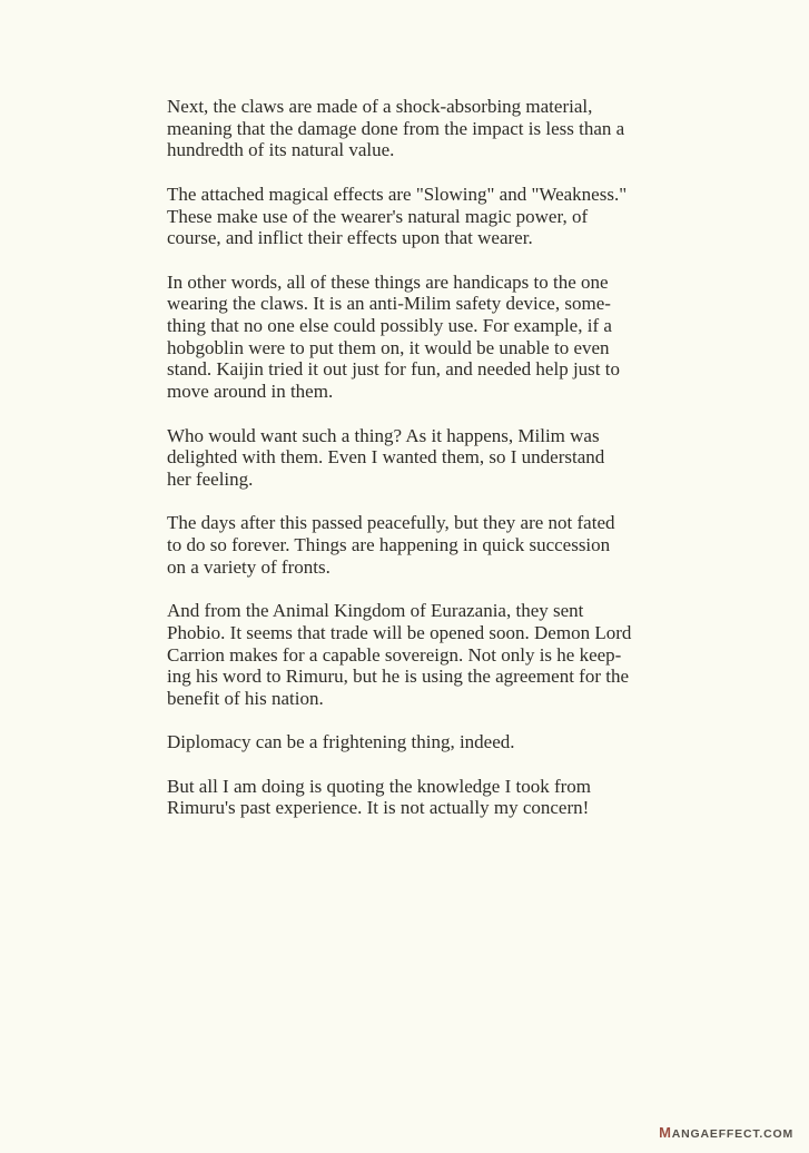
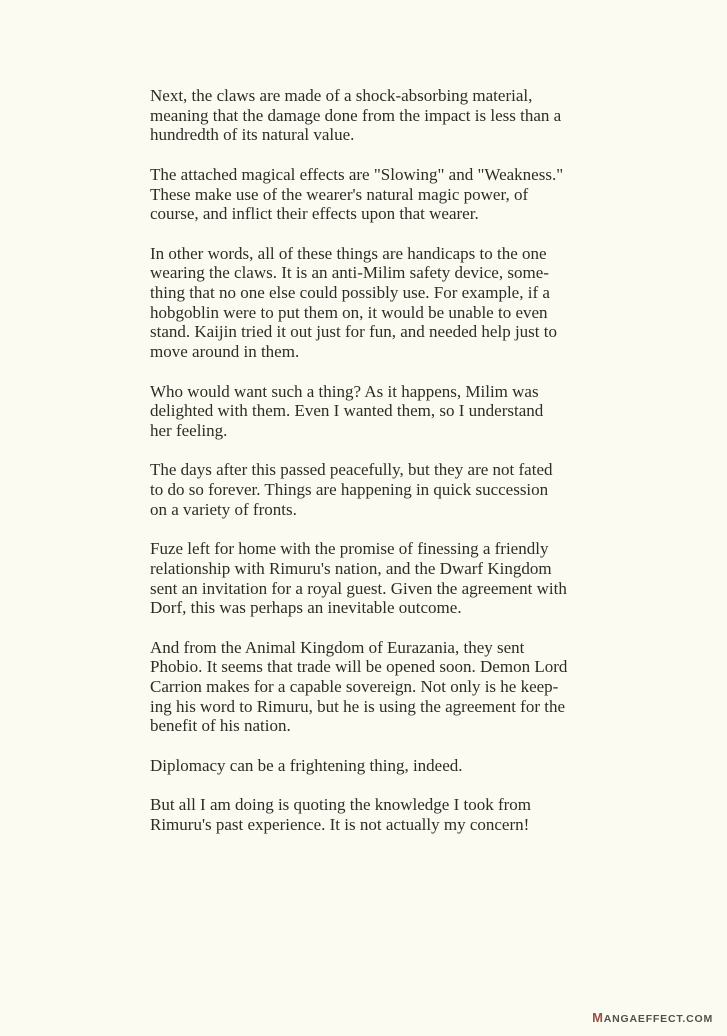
  Next, the claws are made of a shock-absorbing material,
  meaning that the damage done from the impact is less than a
  hundredth of its natural value.
  The attached magical effects are "Slowing" and "Weakness."
  These make use of the wearer's natural magic power, of
  course, and inflict their effects upon that wearer.
  In other words, all of these things are handicaps to the one
  wearing the claws. It is an anti-Milim safety device, some-
  thing that no one else could possibly use. For example, if a
  hobgoblin were to put them on, it would be unable to even
  stand. Kaijin tried it out just for fun, and needed help just to
  move around in them.
  Who would want such a thing? As it happens, Milim was
  delighted with them. Even I wanted them, so I understand
  her feeling.
  The days after this passed peacefully, but they are not fated
  to do so forever. Things are happening in quick succession
  on a variety of fronts.
+ Fuze left for home with the promise of finessing a friendly
+ relationship with Rimuru's nation, and the Dwarf Kingdom
+ sent an invitation for a royal guest. Given the agreement with
+ Dorf, this was perhaps an inevitable outcome.
  And from the Animal Kingdom of Eurazania, they sent
  Phobio. It seems that trade will be opened soon. Demon Lord
  Carrion makes for a capable sovereign. Not only is he keep-
  ing his word to Rimuru, but he is using the agreement for the
  benefit of his nation.
  Diplomacy can be a frightening thing, indeed.
  But all I am doing is quoting the knowledge I took from
  Rimuru's past experience. It is not actually my concern!
  MANGAEFFECT.COM
